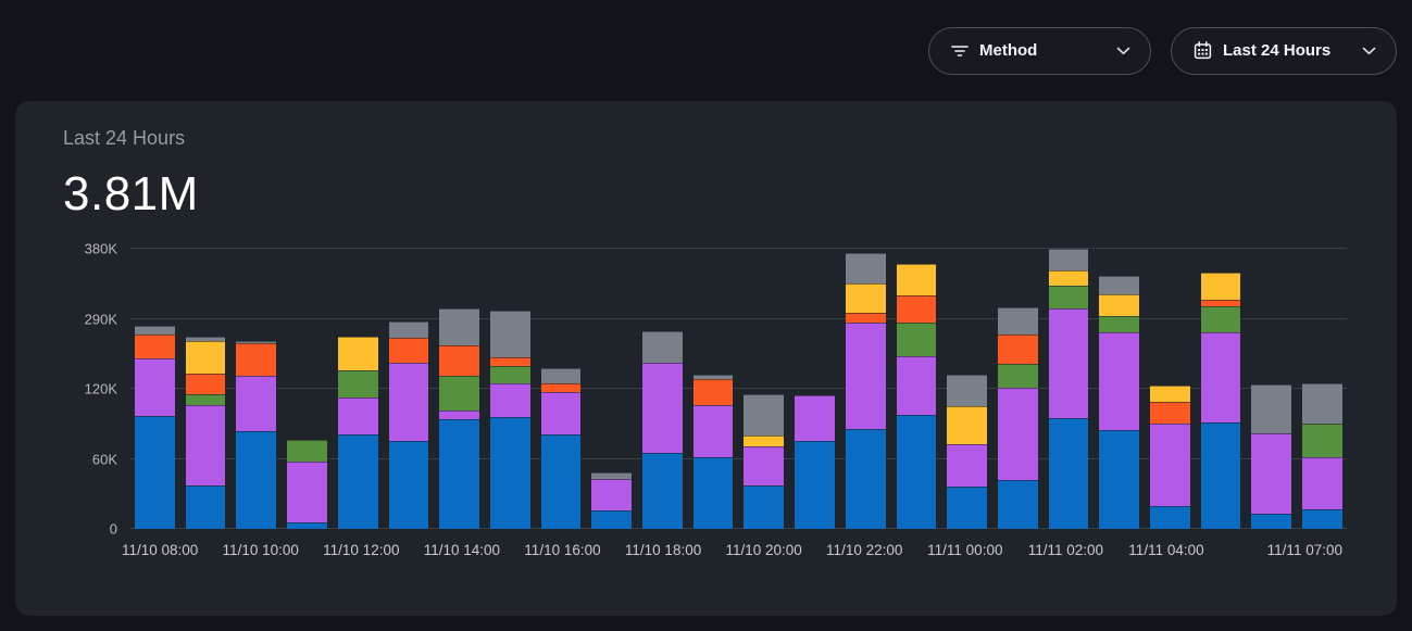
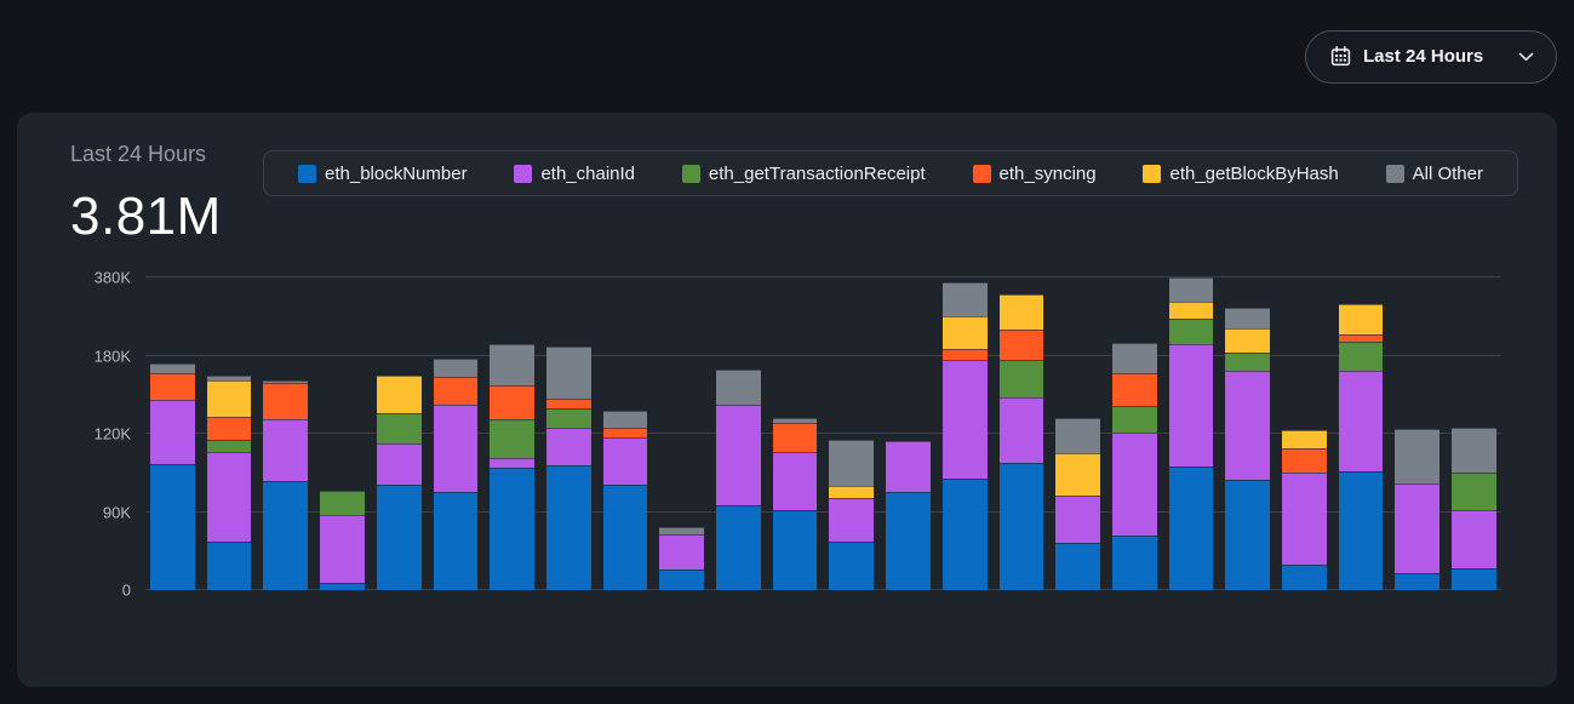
- Method
  Last 24 Hours
  Last 24 Hours
  3.81M
+ eth_blockNumber
+ eth_chainId
+ eth_getTransactionReceipt
+ eth_syncing
+ eth_getBlockByHash
+ All Other
  0
- 60K
+ 90K
  120K
- 290K
+ 180K
  380K
- 11/10 08:00
- 11/10 10:00
- 11/10 12:00
- 11/10 14:00
- 11/10 16:00
- 11/10 18:00
- 11/10 20:00
- 11/10 22:00
- 11/11 00:00
- 11/11 02:00
- 11/11 04:00
- 11/11 07:00
